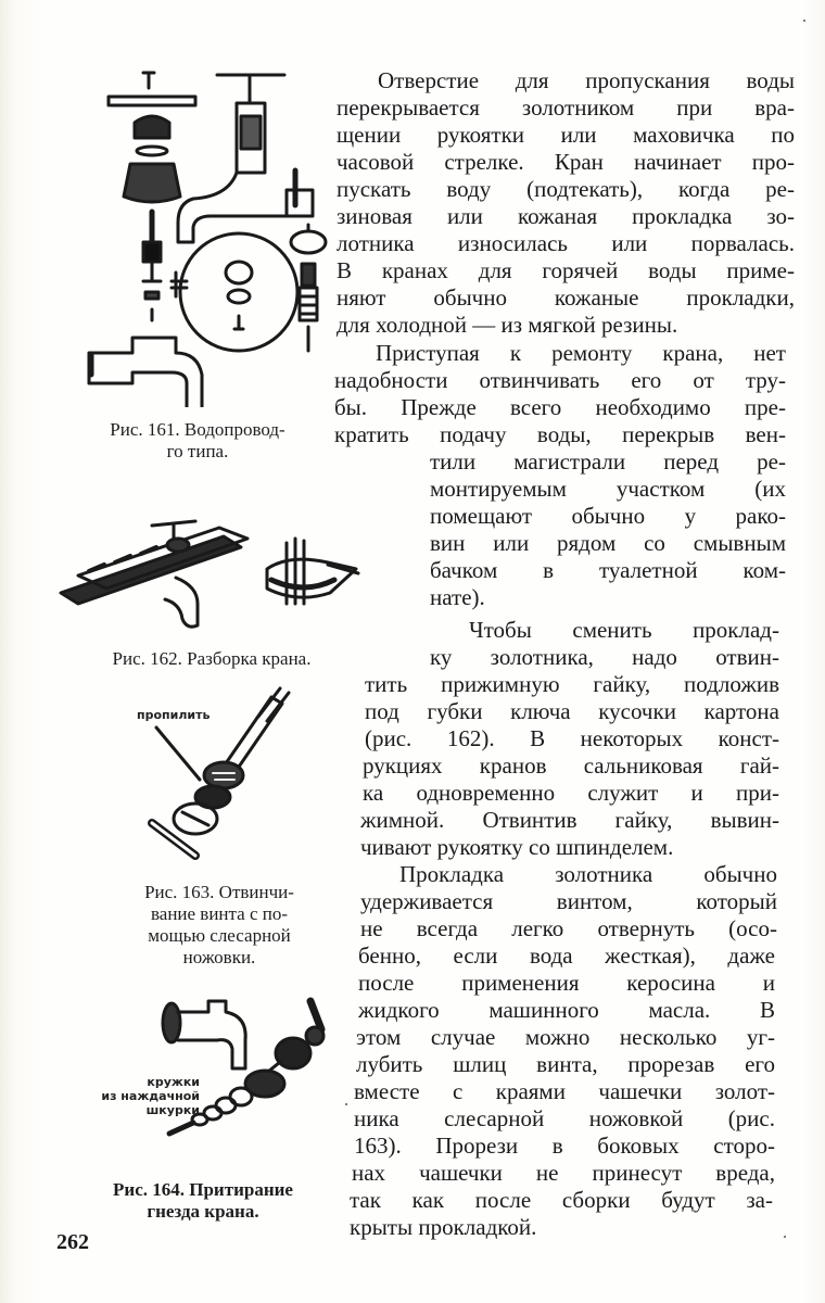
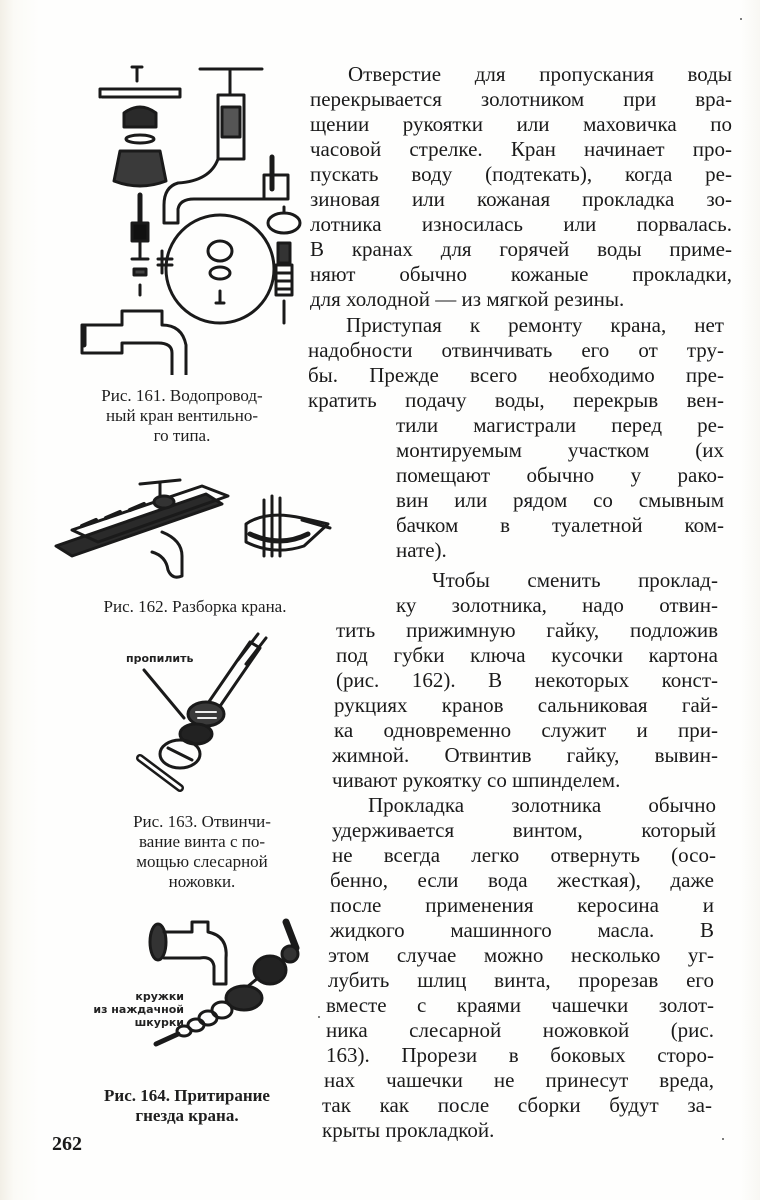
  Рис. 161. Водопровод-
+ ный кран вентильно-
  го типа.
  Рис. 162. Разборка крана.
  пропилить
  Рис. 163. Отвинчи-
  вание винта с по-
  мощью слесарной
  ножовки.
  кружки
  из наждачной
  шкурки
  Рис. 164. Притирание
  гнезда крана.
  Отверстие для пропускания воды
  перекрывается золотником при вра-
  щении рукоятки или маховичка по
  часовой стрелке. Кран начинает про-
  пускать воду (подтекать), когда ре-
  зиновая или кожаная прокладка зо-
  лотника износилась или порвалась.
  В кранах для горячей воды приме-
  няют обычно кожаные прокладки,
  для холодной — из мягкой резины.
  Приступая к ремонту крана, нет
  надобности отвинчивать его от тру-
  бы. Прежде всего необходимо пре-
  кратить подачу воды, перекрыв вен-
  тили магистрали перед ре-
  монтируемым участком (их
  помещают обычно у рако-
  вин или рядом со смывным
  бачком в туалетной ком-
  нате).
  Чтобы сменить проклад-
  ку золотника, надо отвин-
  тить прижимную гайку, подложив
  под губки ключа кусочки картона
  (рис. 162). В некоторых конст-
  рукциях кранов сальниковая гай-
  ка одновременно служит и при-
  жимной. Отвинтив гайку, вывин-
  чивают рукоятку со шпинделем.
  Прокладка золотника обычно
  удерживается винтом, который
  не всегда легко отвернуть (осо-
  бенно, если вода жесткая), даже
  после применения керосина и
  жидкого машинного масла. В
  этом случае можно несколько уг-
  лубить шлиц винта, прорезав его
  вместе с краями чашечки золот-
  ника слесарной ножовкой (рис.
  163). Прорези в боковых сторо-
  нах чашечки не принесут вреда,
  так как после сборки будут за-
  крыты прокладкой.
  262
